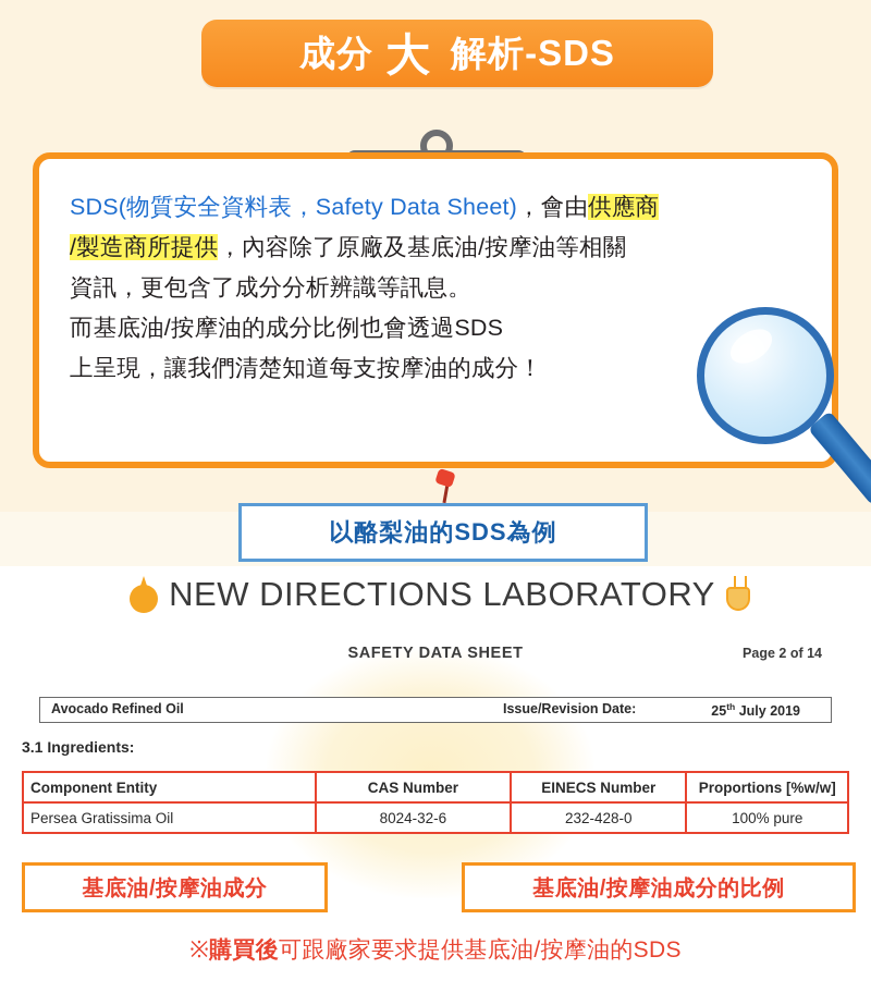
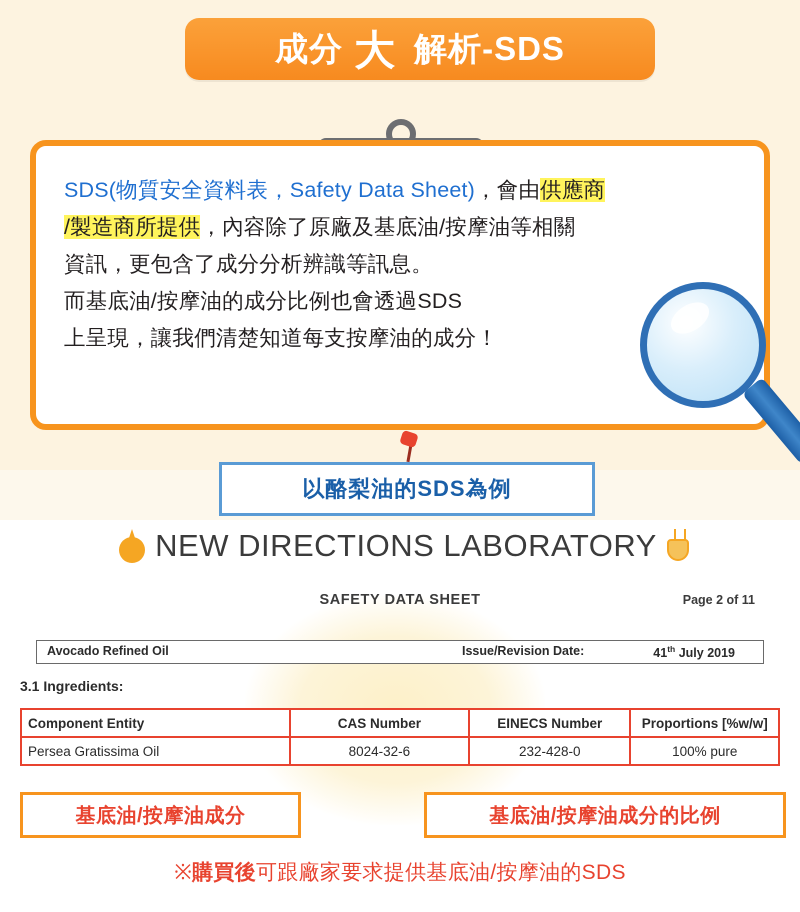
  成分
  大
  解析-SDS
  SDS(物質安全資料表，Safety Data Sheet)，會由供應商
  /製造商所提供，內容除了原廠及基底油/按摩油等相關
  資訊，更包含了成分分析辨識等訊息。
  而基底油/按摩油的成分比例也會透過SDS
  上呈現，讓我們清楚知道每支按摩油的成分！
  以酪梨油的SDS為例
  NEW DIRECTIONS LABORATORY
  SAFETY DATA SHEET
- Page 2 of 14
+ Page 2 of 11
  Avocado Refined Oil
  Issue/Revision Date:
- 25th July 2019
+ 41th July 2019
  3.1 Ingredients:
  Component Entity	CAS Number	EINECS Number	Proportions [%w/w]
  Persea Gratissima Oil	8024-32-6	232-428-0	100% pure
  基底油/按摩油成分
  基底油/按摩油成分的比例
  ※購買後可跟廠家要求提供基底油/按摩油的SDS
